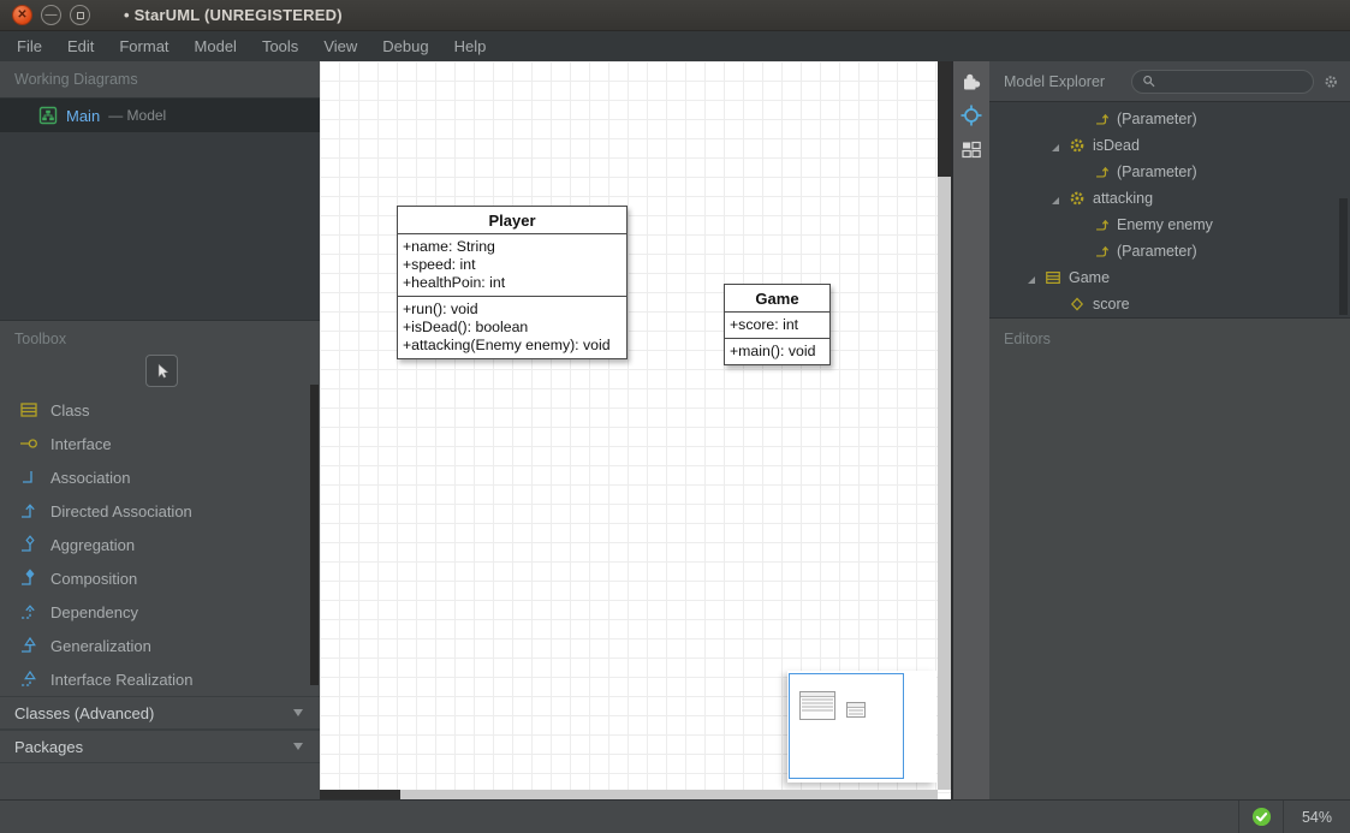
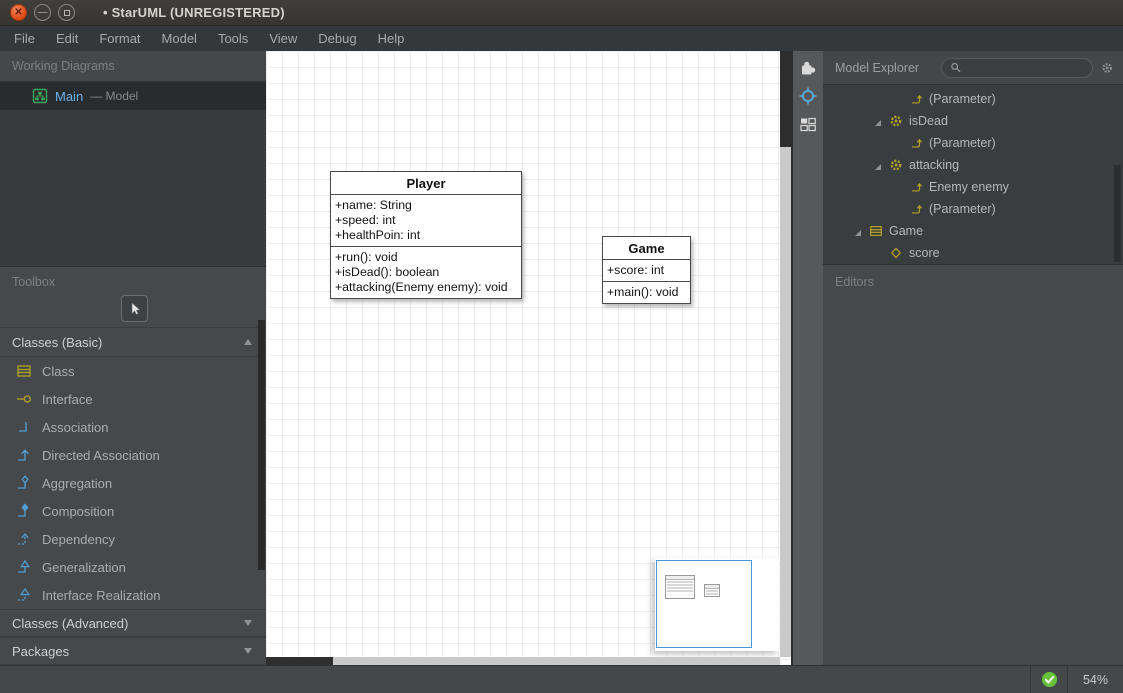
  ✕
  —
  • StarUML (UNREGISTERED)
  File
  Edit
  Format
  Model
  Tools
  View
  Debug
  Help
  Working Diagrams
  Main
  — Model
  Toolbox
+ Classes (Basic)
  Class
  Interface
  Association
  Directed Association
  Aggregation
  Composition
  Dependency
  Generalization
  Interface Realization
  Classes (Advanced)
  Packages
  Player
  +name: String
  +speed: int
  +healthPoin: int
  +run(): void
  +isDead(): boolean
  +attacking(Enemy enemy): void
  Game
  +score: int
  +main(): void
  Model Explorer
  (Parameter)
  isDead
  (Parameter)
  attacking
  Enemy enemy
  (Parameter)
  Game
  score
  Editors
  54%
